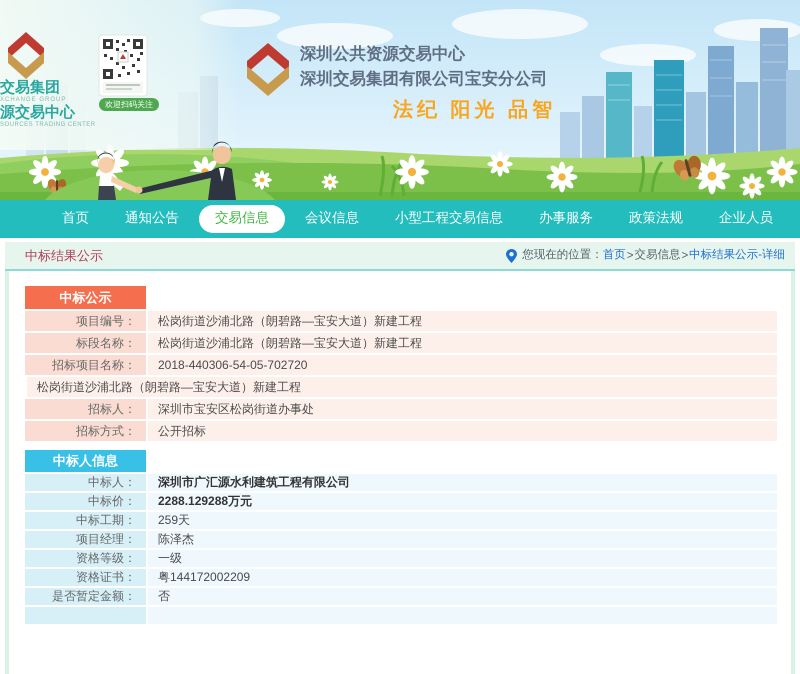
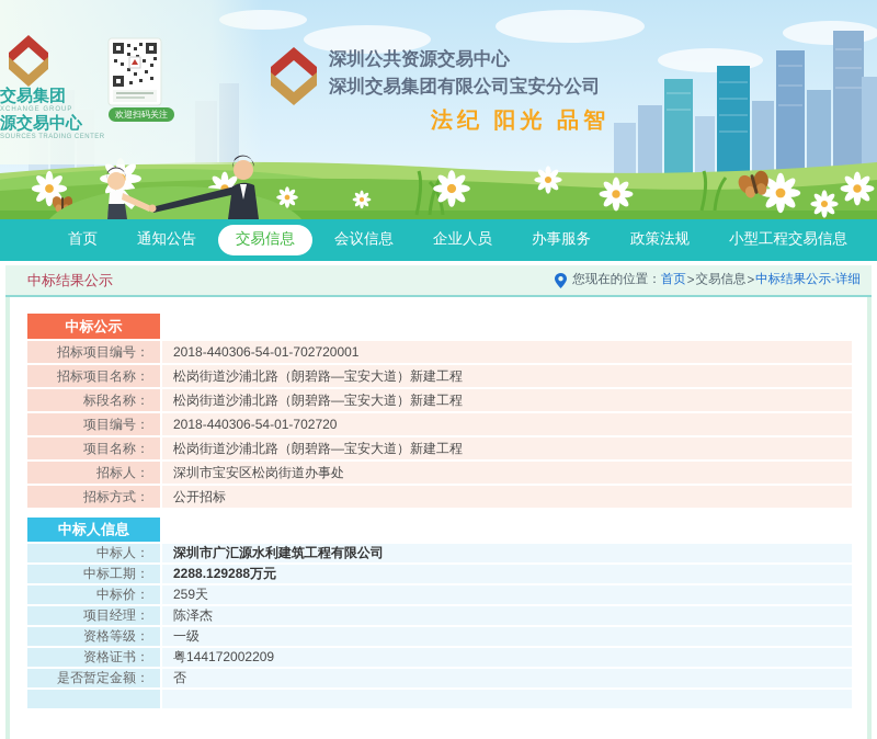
  交易集团
  源交易中心
  欢迎扫码关注
  深圳公共资源交易中心
  深圳交易集团有限公司宝安分公司
  法纪 阳光 品智
  首页
  通知公告
  交易信息
  会议信息
- 小型工程交易信息
+ 企业人员
  办事服务
  政策法规
- 企业人员
+ 小型工程交易信息
  中标结果公示
  您现在的位置：
  首页
  >
  交易信息
  >
  中标结果公示-详细
  中标公示
+ 招标项目编号：
+ 2018-440306-54-01-702720001
- 项目编号：
+ 招标项目名称：
  松岗街道沙浦北路（朗碧路—宝安大道）新建工程
  标段名称：
  松岗街道沙浦北路（朗碧路—宝安大道）新建工程
- 招标项目名称：
+ 项目编号：
- 2018-440306-54-05-702720
+ 2018-440306-54-01-702720
+ 项目名称：
  松岗街道沙浦北路（朗碧路—宝安大道）新建工程
  招标人：
  深圳市宝安区松岗街道办事处
  招标方式：
  公开招标
  中标人信息
  中标人：
  深圳市广汇源水利建筑工程有限公司
- 中标价：
+ 中标工期：
  2288.129288万元
- 中标工期：
+ 中标价：
  259天
  项目经理：
  陈泽杰
  资格等级：
  一级
  资格证书：
  粤144172002209
  是否暂定金额：
  否
